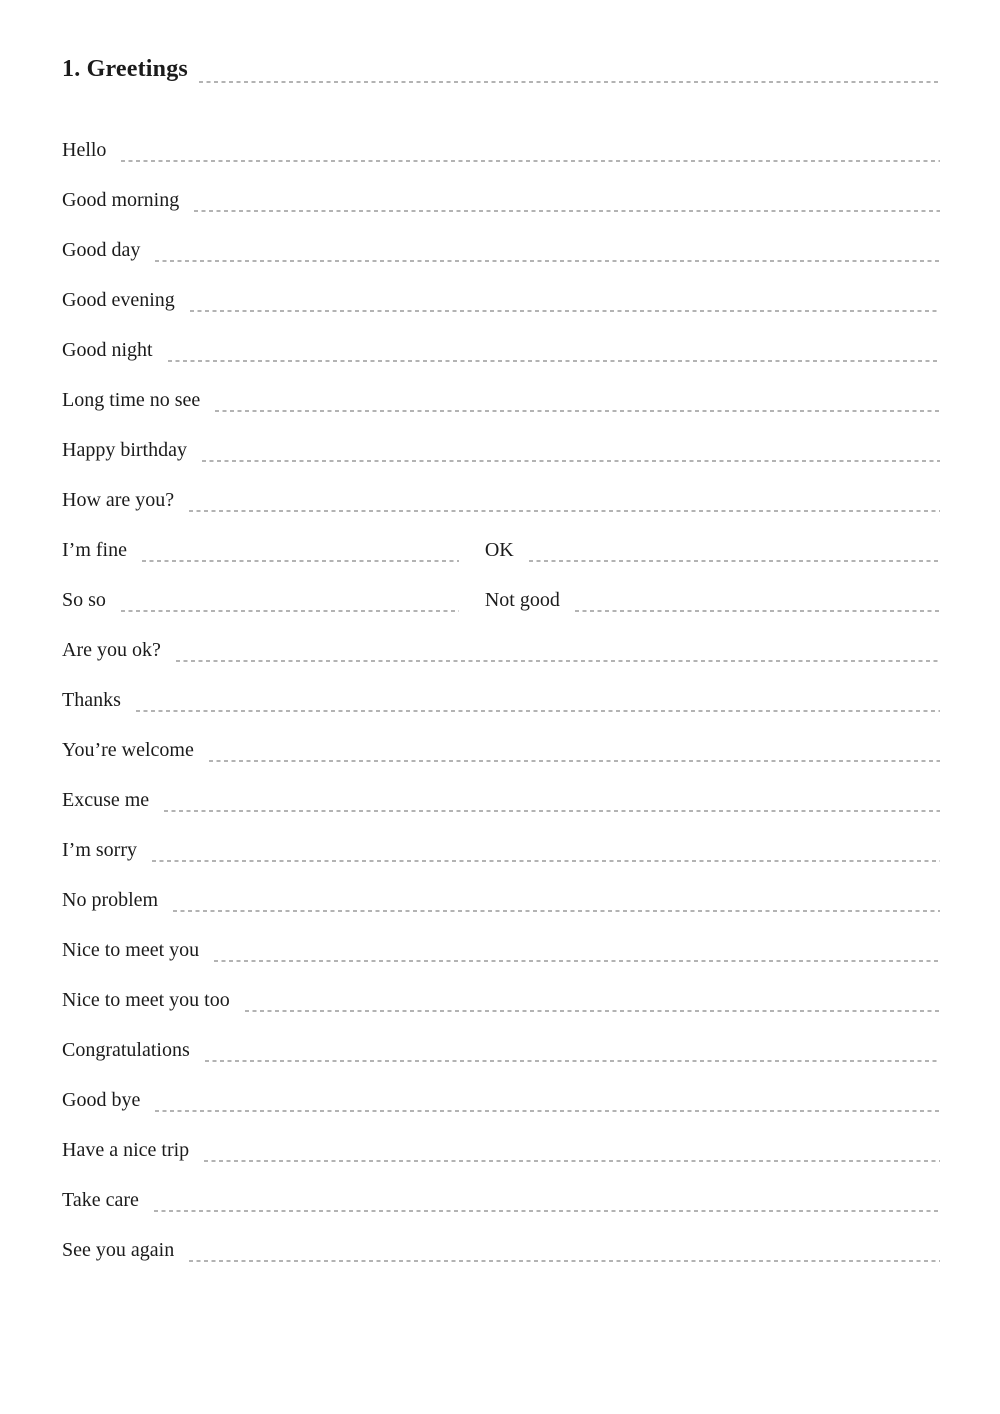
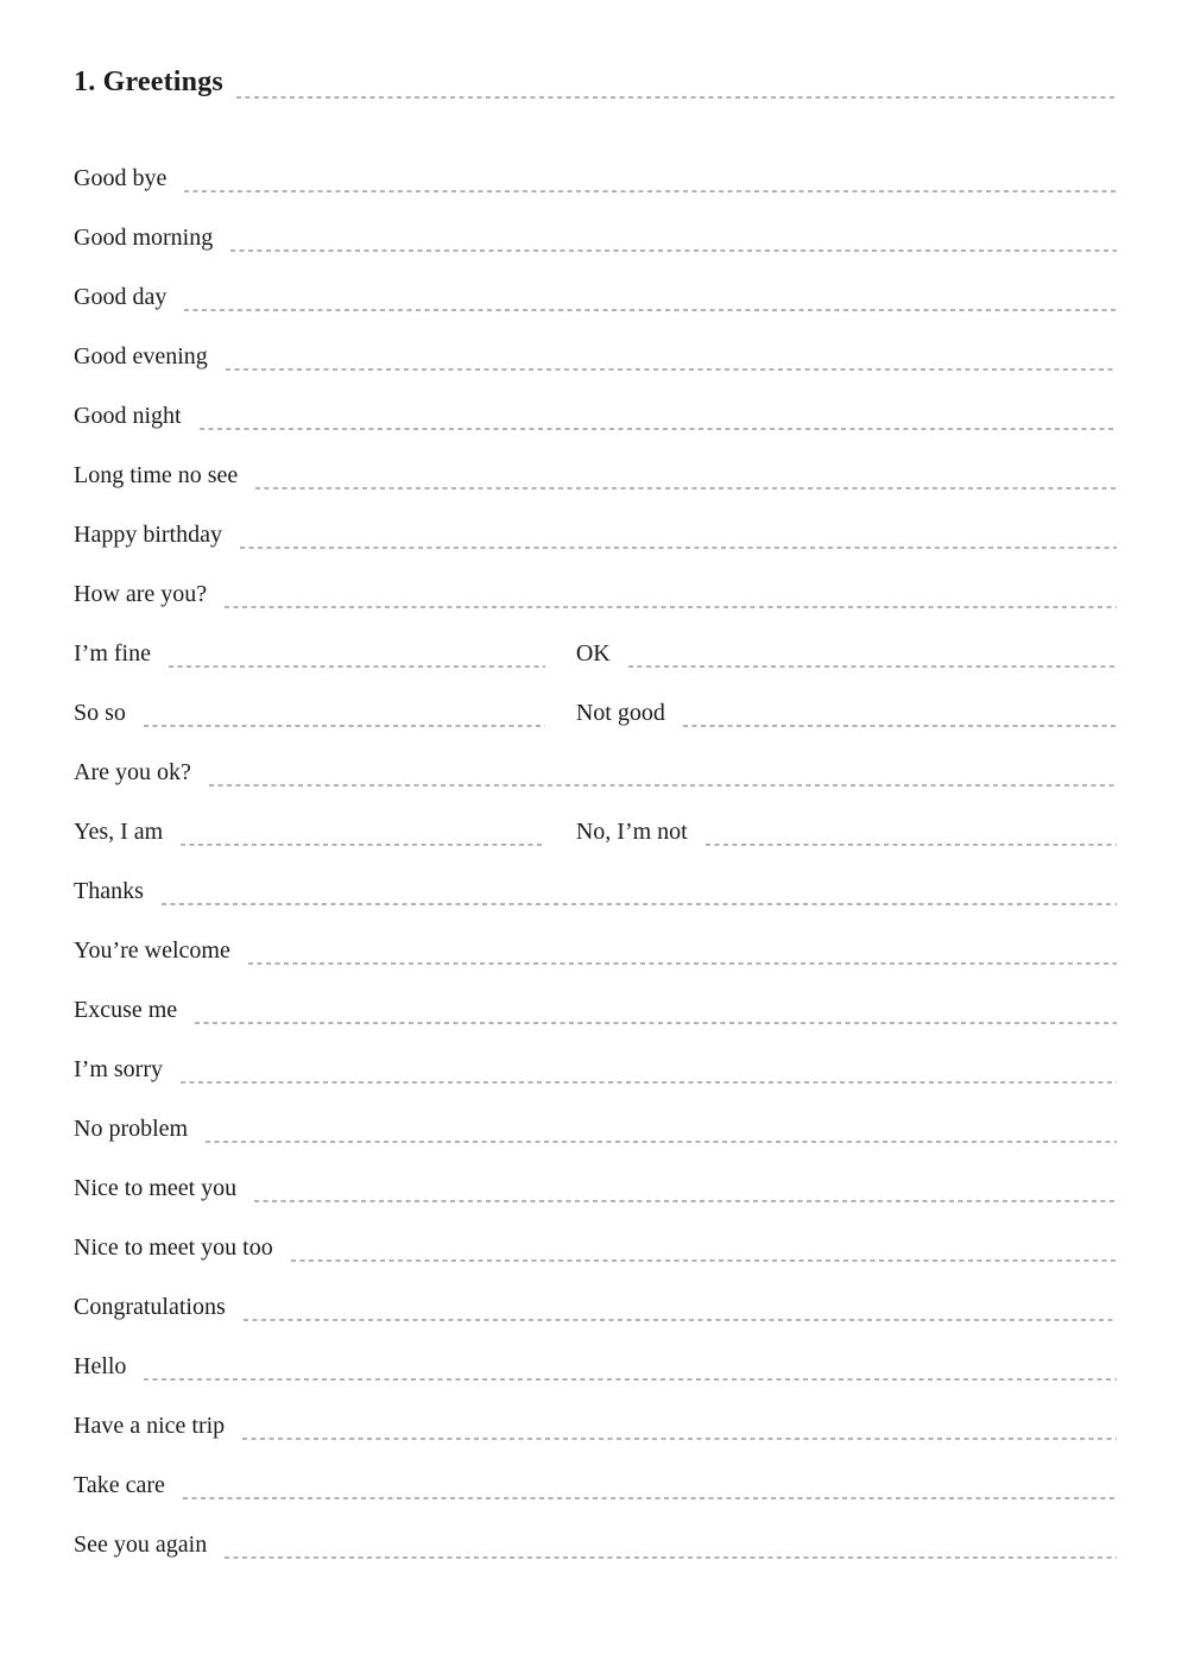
  1. Greetings
- Hello
+ Good bye
  Good morning
  Good day
  Good evening
  Good night
  Long time no see
  Happy birthday
  How are you?
  I’m fine
  OK
  So so
  Not good
  Are you ok?
+ Yes, I am
+ No, I’m not
  Thanks
  You’re welcome
  Excuse me
  I’m sorry
  No problem
  Nice to meet you
  Nice to meet you too
  Congratulations
- Good bye
+ Hello
  Have a nice trip
  Take care
  See you again
